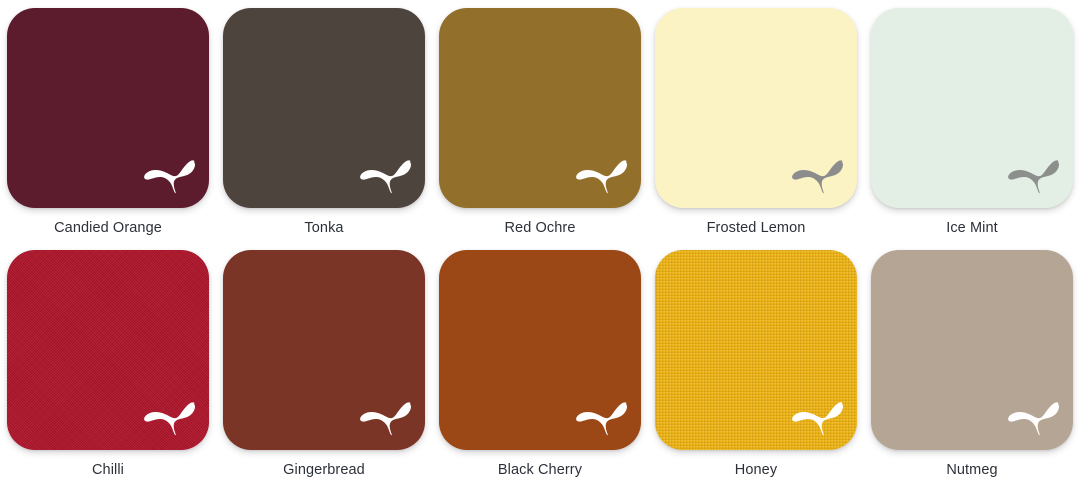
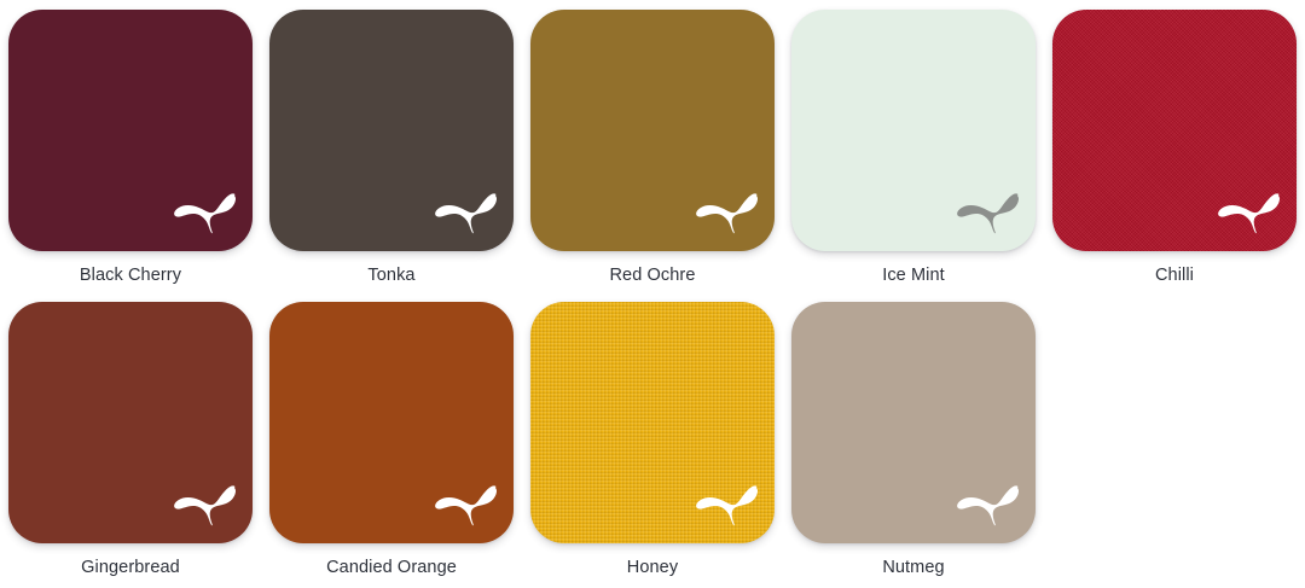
- Candied Orange
+ Black Cherry
  Tonka
  Red Ochre
- Frosted Lemon
  Ice Mint
  Chilli
  Gingerbread
- Black Cherry
+ Candied Orange
  Honey
  Nutmeg
